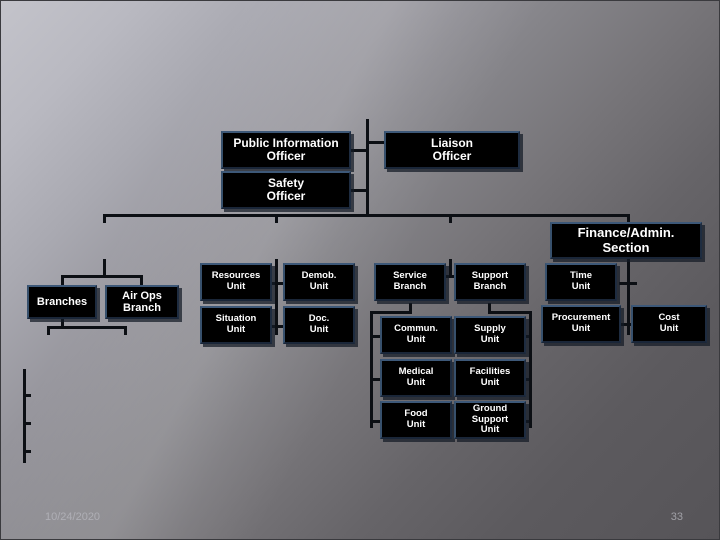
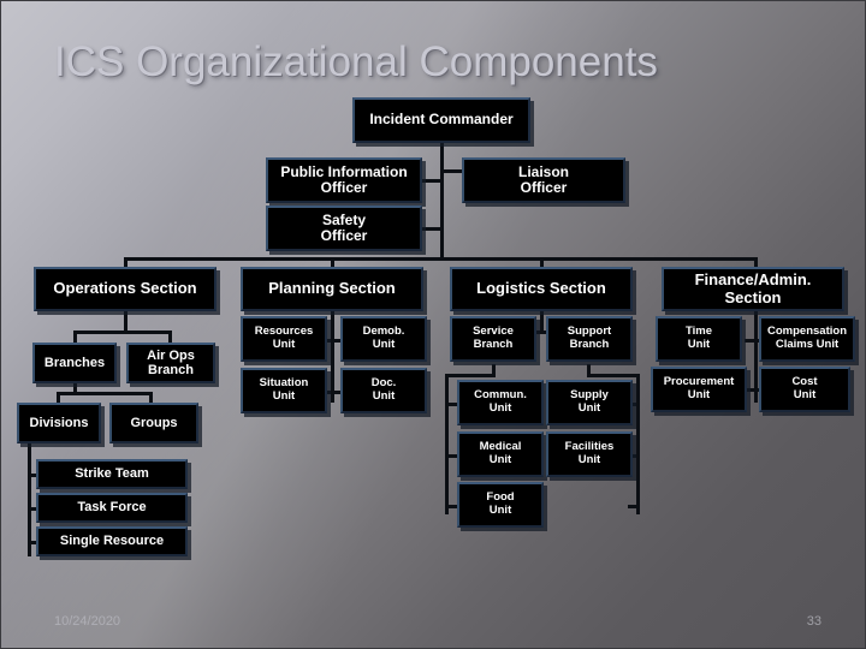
+ ICS Organizational Components
+ Incident Commander
  Public Information
  Officer
  Liaison
  Officer
  Safety
  Officer
+ Operations Section
+ Planning Section
+ Logistics Section
  Finance/Admin.
  Section
  Branches
  Air Ops
  Branch
+ Divisions
+ Groups
+ Strike Team
+ Task Force
+ Single Resource
  Resources
  Unit
  Demob.
  Unit
  Situation
  Unit
  Doc.
  Unit
  Service
  Branch
  Support
  Branch
  Commun.
  Unit
  Supply
  Unit
  Medical
  Unit
  Facilities
  Unit
  Food
  Unit
- Ground
- Support Unit
  Time
  Unit
+ Compensation
+ Claims Unit
  Procurement
  Unit
  Cost
  Unit
  10/24/2020
  33
